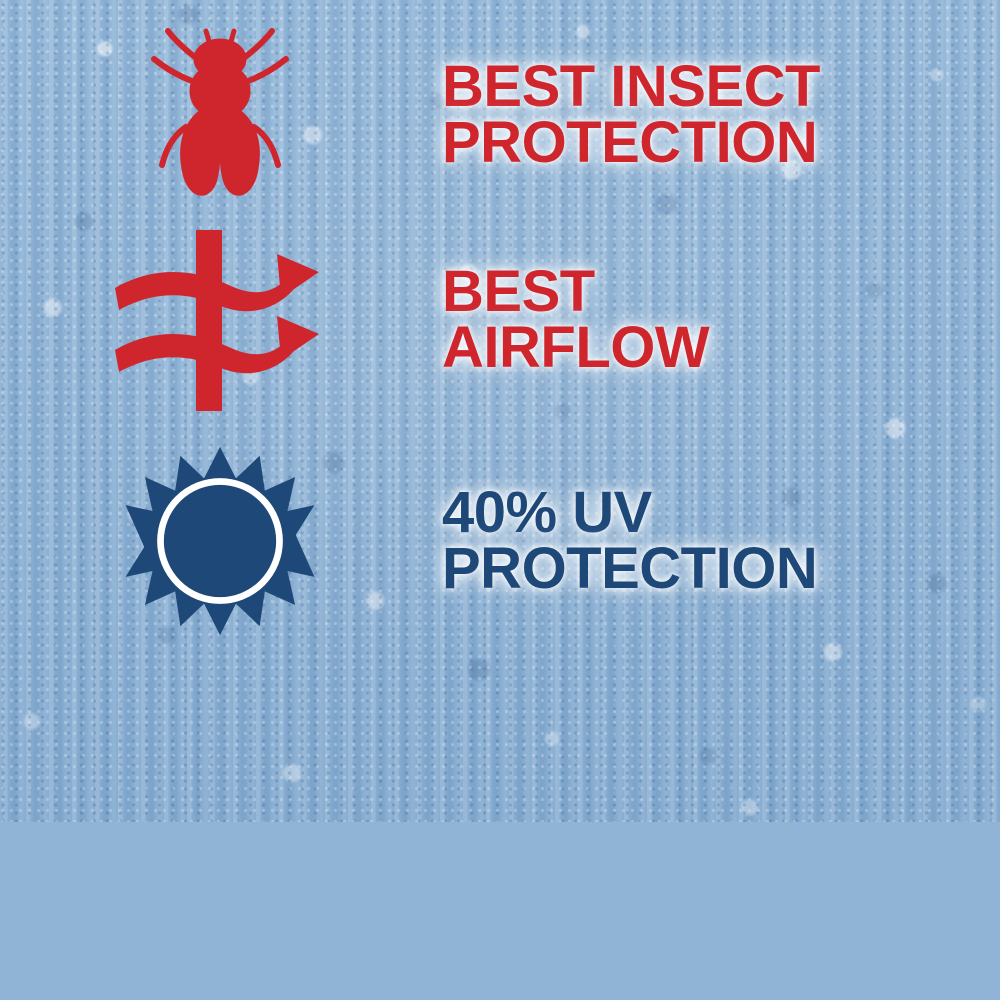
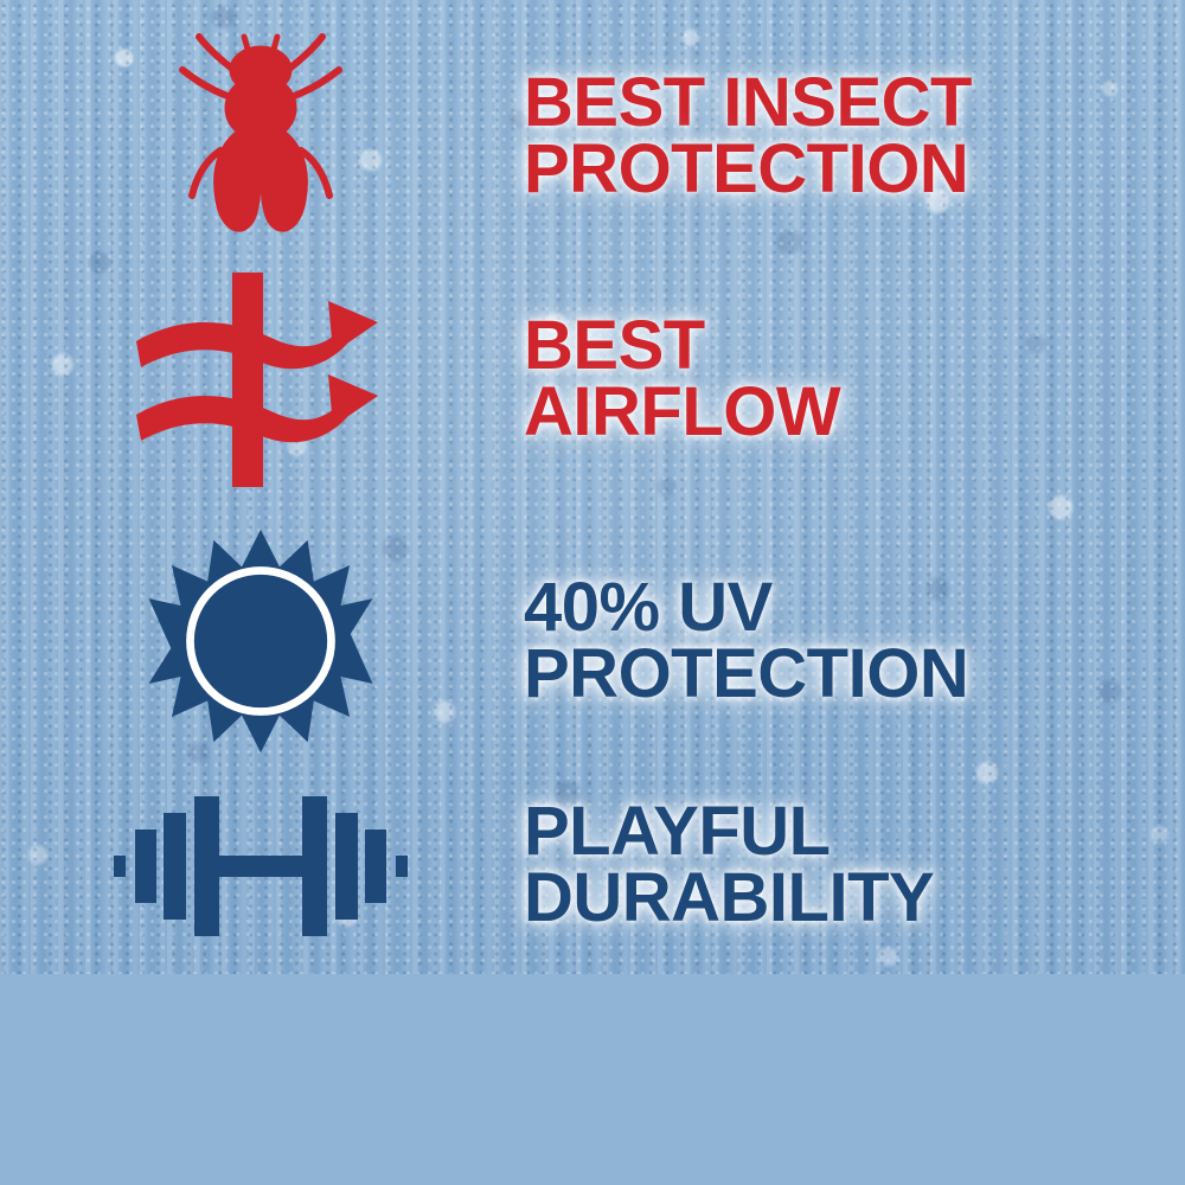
  BEST INSECT
  PROTECTION
  BEST
  AIRFLOW
  40% UV
  PROTECTION
+ PLAYFUL
+ DURABILITY
